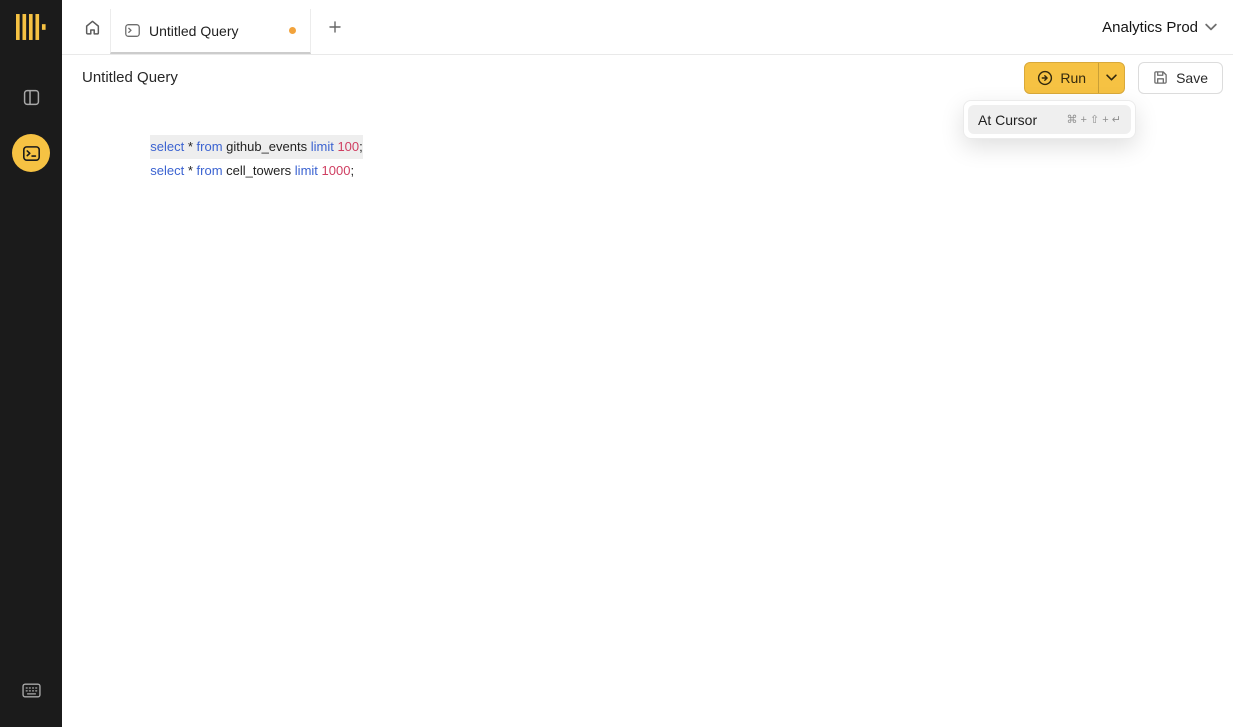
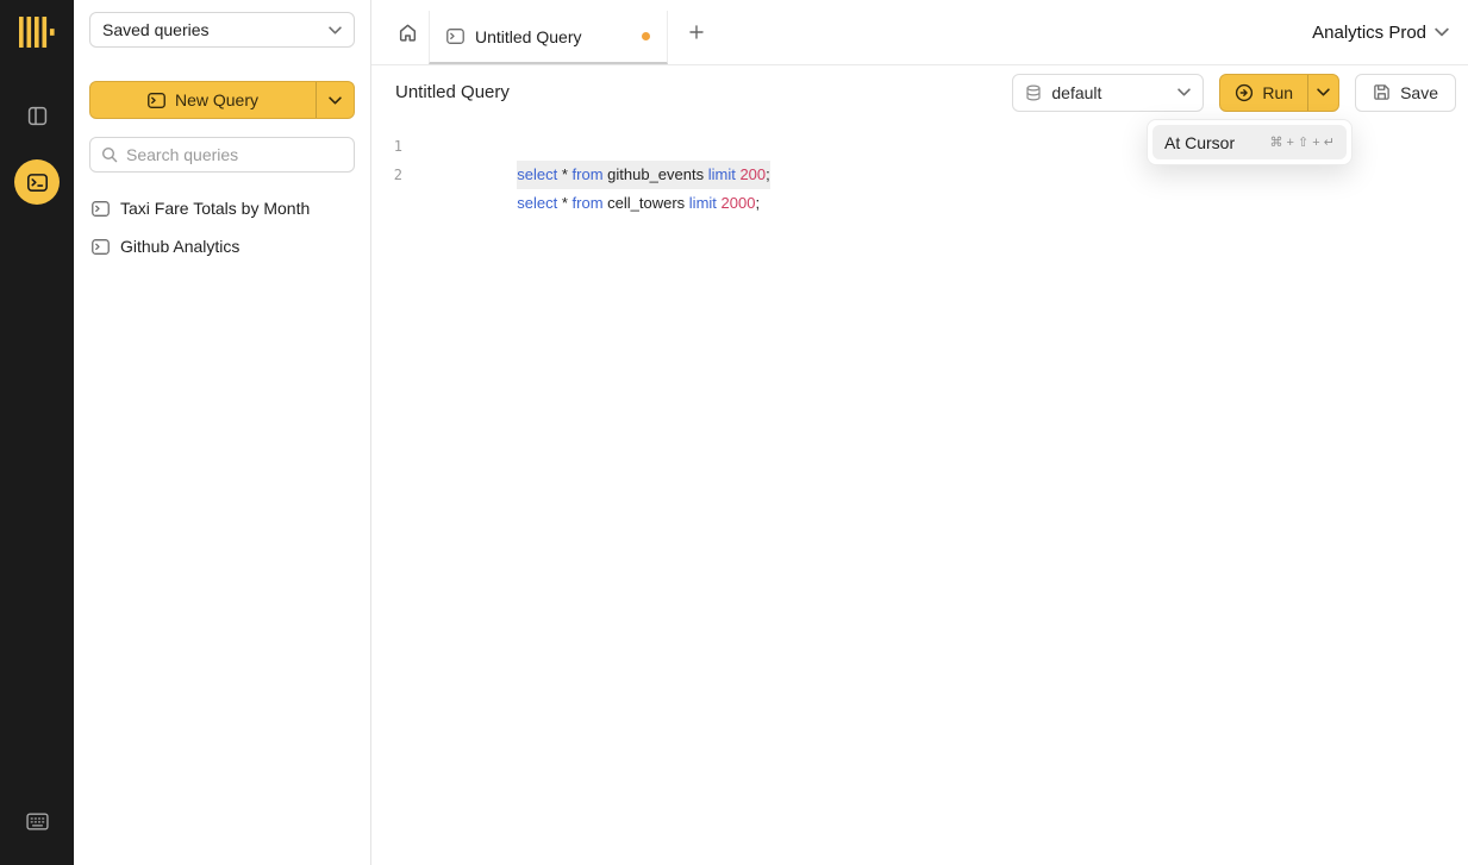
+ Saved queries
+ New Query
+ Search queries
+ Taxi Fare Totals by Month
+ Github Analytics
  Untitled Query
  Analytics Prod
  Untitled Query
+ default
  Run
  Save
+ 1
+ 2
- select * from github_events limit 100;
+ select * from github_events limit 200;
- select * from cell_towers limit 1000;
+ select * from cell_towers limit 2000;
  At Cursor
  ⌘ + ⇧ + ↵
